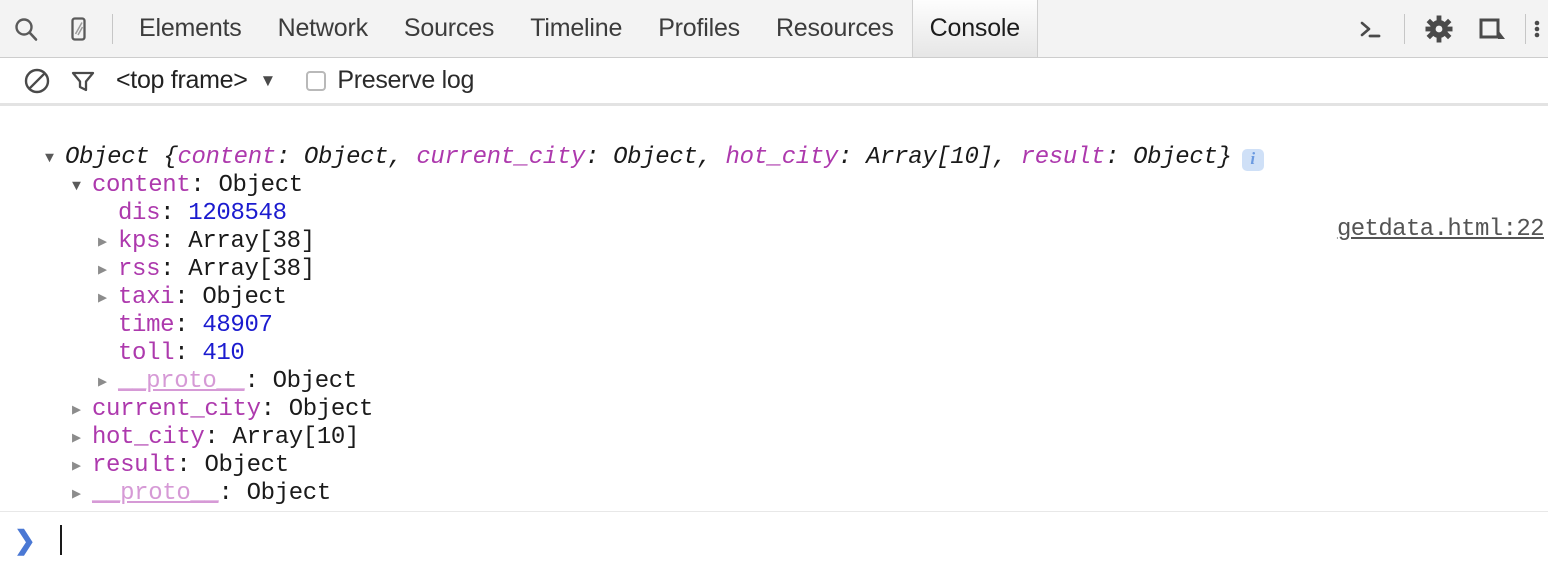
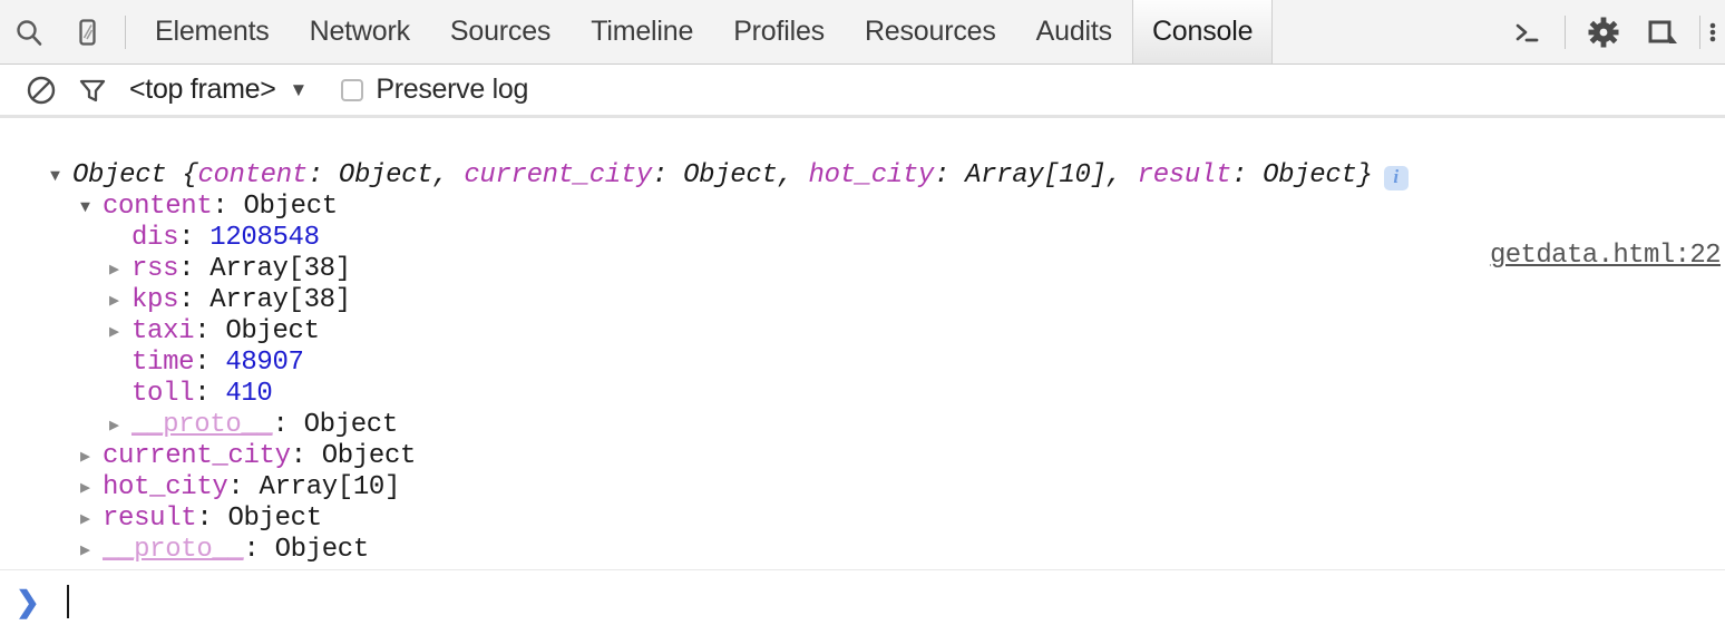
  Elements
  Network
  Sources
  Timeline
  Profiles
  Resources
+ Audits
  Console
  <top frame>
  ▼
  Preserve log
  getdata.html:22
  Object {content: Object, current_city: Object, hot_city: Array[10], result: Object}
  content
  :
  Object
  dis
  :
  1208548
- kps
+ rss
  :
  Array[38]
- rss
+ kps
  :
  Array[38]
  taxi
  :
  Object
  time
  :
  48907
  toll
  :
  410
  __proto__
  :
  Object
  current_city
  :
  Object
  hot_city
  :
  Array[10]
  result
  :
  Object
  __proto__
  :
  Object
  ❯
